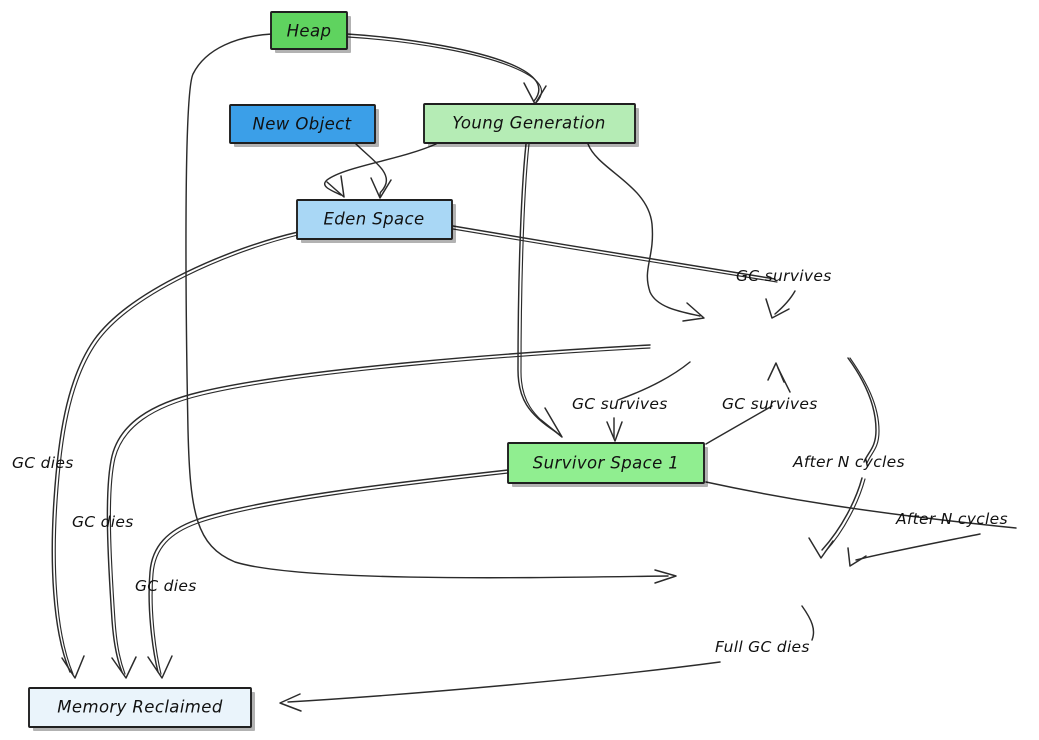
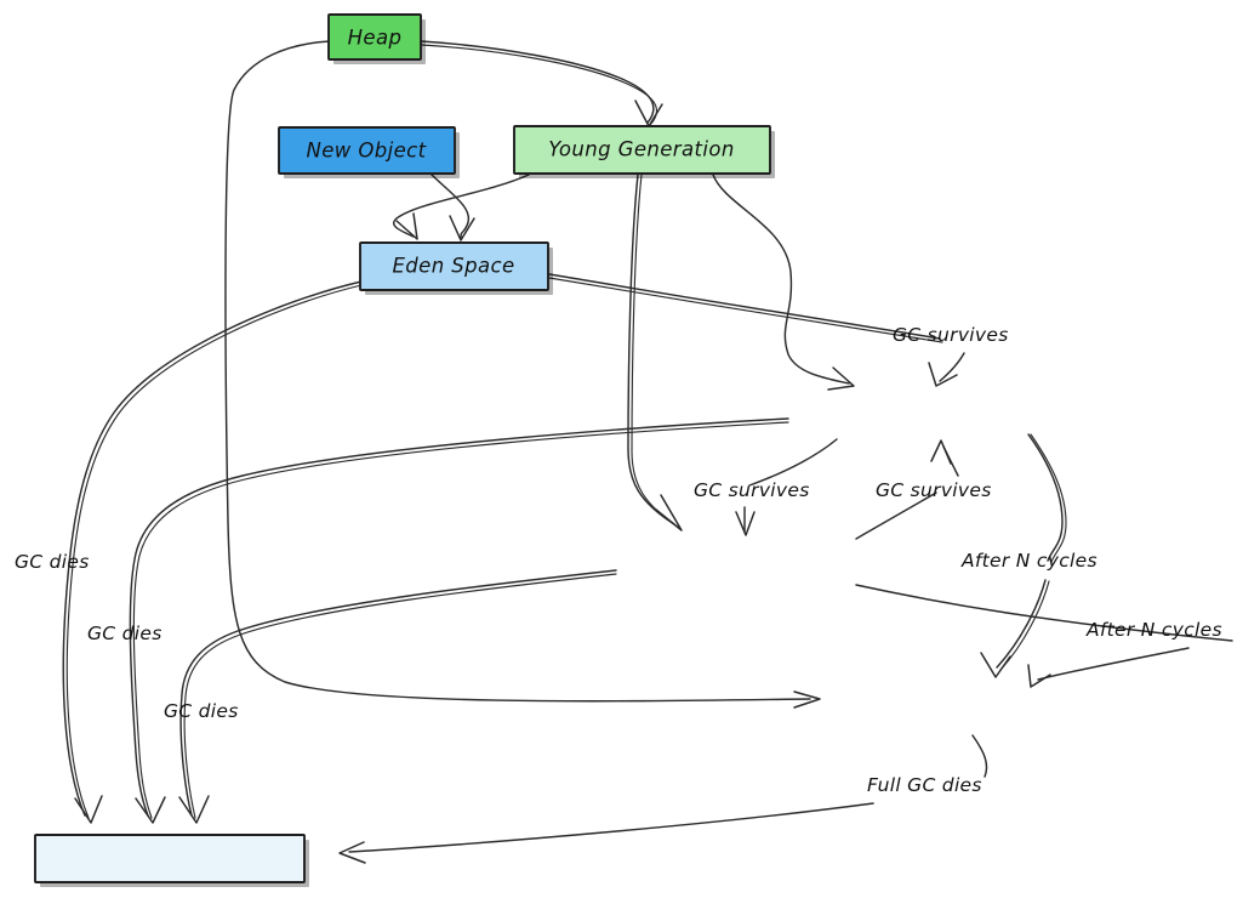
  GC survives
  GC survives
  GC survives
  GC dies
  GC dies
  GC dies
  After N cycles
  After N cycles
  Full GC dies
  Heap
  New Object
  Young Generation
  Eden Space
- Survivor Space 1
- Memory Reclaimed
